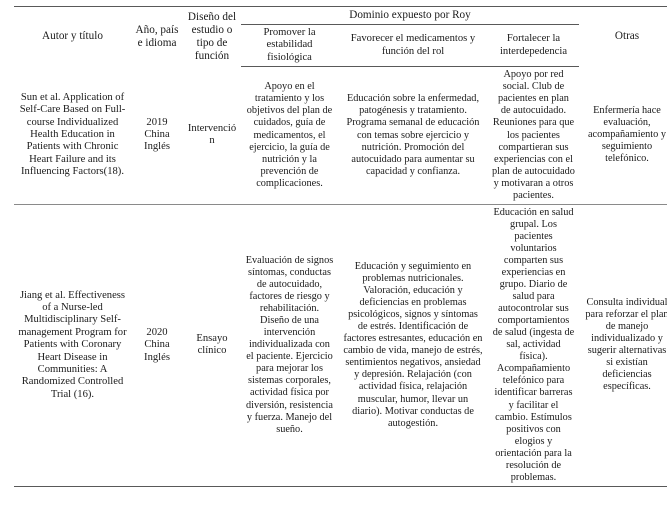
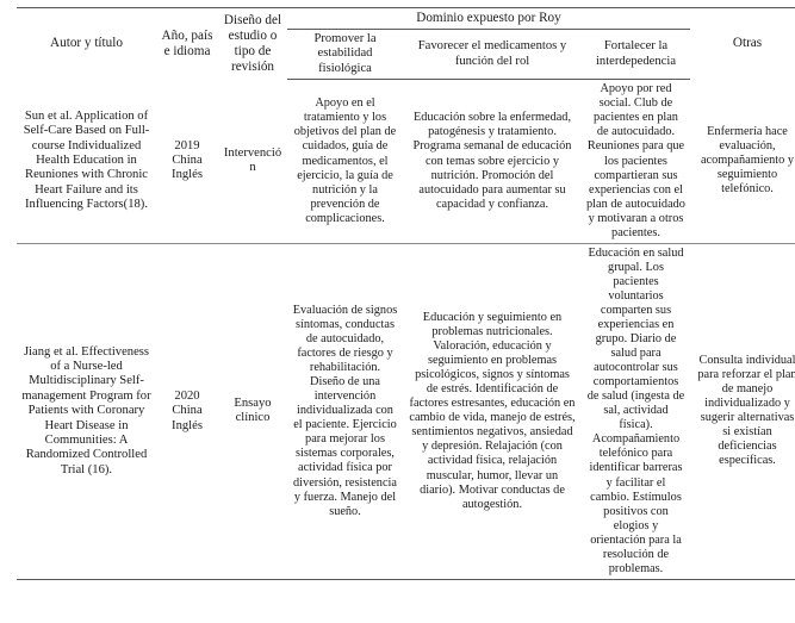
- Autor y título	Año, país e idioma	Diseño del estudio o tipo de función	Dominio expuesto por Roy	Otras
+ Autor y título	Año, país e idioma	Diseño del estudio o tipo de revisión	Dominio expuesto por Roy	Otras
  Promover la estabilidad fisiológica	Favorecer el medicamentos y función del rol	Fortalecer la interdepedencia
- Sun et al. Application of Self-Care Based on Full-course Individualized Health Education in Patients with Chronic Heart Failure and its Influencing Factors(18).	2019 China Inglés	Intervención	Apoyo en el tratamiento y los objetivos del plan de cuidados, guía de medicamentos, el ejercicio, la guía de nutrición y la prevención de complicaciones.	Educación sobre la enfermedad, patogénesis y tratamiento. Programa semanal de educación con temas sobre ejercicio y nutrición. Promoción del autocuidado para aumentar su capacidad y confianza.	Apoyo por red social. Club de pacientes en plan de autocuidado. Reuniones para que los pacientes compartieran sus experiencias con el plan de autocuidado y motivaran a otros pacientes.	Enfermería hace evaluación, acompañamiento y seguimiento telefónico.
+ Sun et al. Application of Self-Care Based on Full-course Individualized Health Education in Reuniones with Chronic Heart Failure and its Influencing Factors(18).	2019 China Inglés	Intervención	Apoyo en el tratamiento y los objetivos del plan de cuidados, guía de medicamentos, el ejercicio, la guía de nutrición y la prevención de complicaciones.	Educación sobre la enfermedad, patogénesis y tratamiento. Programa semanal de educación con temas sobre ejercicio y nutrición. Promoción del autocuidado para aumentar su capacidad y confianza.	Apoyo por red social. Club de pacientes en plan de autocuidado. Reuniones para que los pacientes compartieran sus experiencias con el plan de autocuidado y motivaran a otros pacientes.	Enfermería hace evaluación, acompañamiento y seguimiento telefónico.
- Jiang et al. Effectiveness of a Nurse-led Multidisciplinary Self-management Program for Patients with Coronary Heart Disease in Communities: A Randomized Controlled Trial (16).	2020 China Inglés	Ensayo clínico	Evaluación de signos síntomas, conductas de autocuidado, factores de riesgo y rehabilitación. Diseño de una intervención individualizada con el paciente. Ejercicio para mejorar los sistemas corporales, actividad física por diversión, resistencia y fuerza. Manejo del sueño.	Educación y seguimiento en problemas nutricionales. Valoración, educación y deficiencias en problemas psicológicos, signos y síntomas de estrés. Identificación de factores estresantes, educación en cambio de vida, manejo de estrés, sentimientos negativos, ansiedad y depresión. Relajación (con actividad física, relajación muscular, humor, llevar un diario). Motivar conductas de autogestión.	Educación en salud grupal. Los pacientes voluntarios comparten sus experiencias en grupo. Diario de salud para autocontrolar sus comportamientos de salud (ingesta de sal, actividad física). Acompañamiento telefónico para identificar barreras y facilitar el cambio. Estímulos positivos con elogios y orientación para la resolución de problemas.	Consulta individual para reforzar el plan de manejo individualizado y sugerir alternativas si existían deficiencias específicas.
+ Jiang et al. Effectiveness of a Nurse-led Multidisciplinary Self-management Program for Patients with Coronary Heart Disease in Communities: A Randomized Controlled Trial (16).	2020 China Inglés	Ensayo clínico	Evaluación de signos síntomas, conductas de autocuidado, factores de riesgo y rehabilitación. Diseño de una intervención individualizada con el paciente. Ejercicio para mejorar los sistemas corporales, actividad física por diversión, resistencia y fuerza. Manejo del sueño.	Educación y seguimiento en problemas nutricionales. Valoración, educación y seguimiento en problemas psicológicos, signos y síntomas de estrés. Identificación de factores estresantes, educación en cambio de vida, manejo de estrés, sentimientos negativos, ansiedad y depresión. Relajación (con actividad física, relajación muscular, humor, llevar un diario). Motivar conductas de autogestión.	Educación en salud grupal. Los pacientes voluntarios comparten sus experiencias en grupo. Diario de salud para autocontrolar sus comportamientos de salud (ingesta de sal, actividad física). Acompañamiento telefónico para identificar barreras y facilitar el cambio. Estímulos positivos con elogios y orientación para la resolución de problemas.	Consulta individual para reforzar el plan de manejo individualizado y sugerir alternativas si existían deficiencias específicas.
